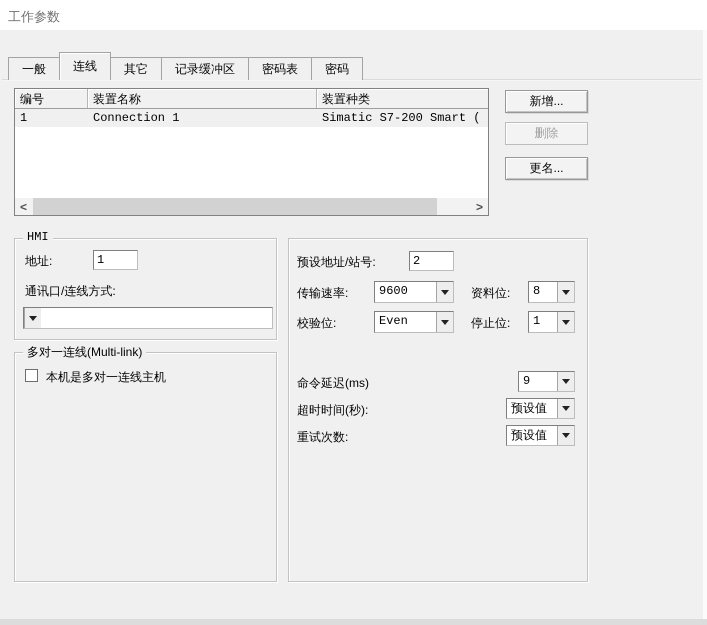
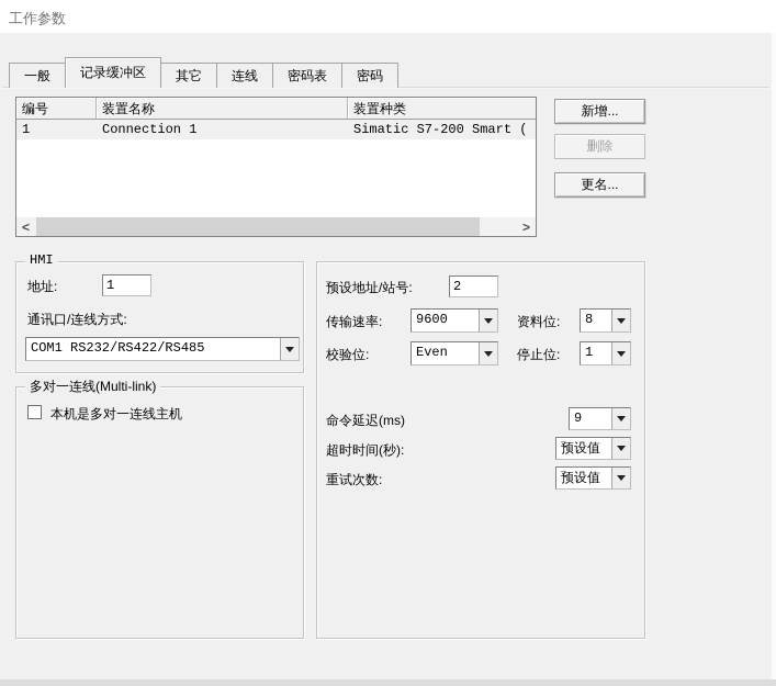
  工作参数
  一般
- 连线
+ 记录缓冲区
  其它
- 记录缓冲区
+ 连线
  密码表
  密码
  编号
  装置名称
  装置种类
  1
  Connection 1
  Simatic S7-200 Smart (
  <
  >
  新增...
  删除
  更名...
  HMI
  地址:
  1
  通讯口/连线方式:
+ COM1 RS232/RS422/RS485
  多对一连线(Multi-link)
  本机是多对一连线主机
  预设地址/站号:
  2
  传输速率:
  9600
  资料位:
  8
  校验位:
  Even
  停止位:
  1
  命令延迟(ms)
  9
  超时时间(秒):
  预设值
  重试次数:
  预设值
